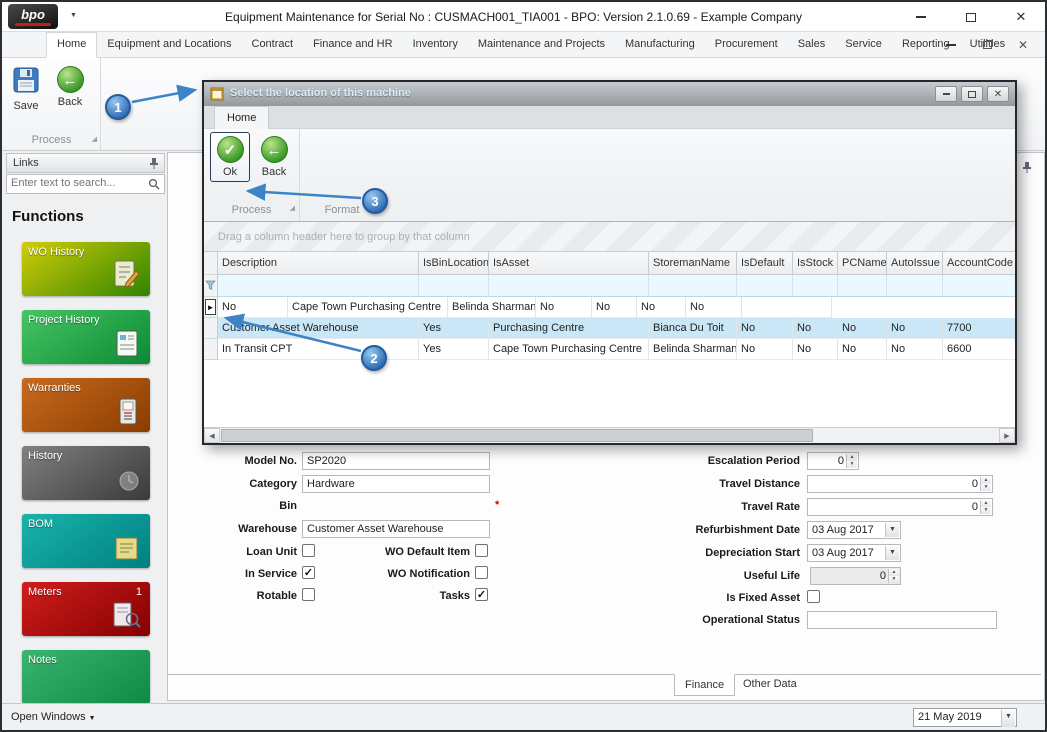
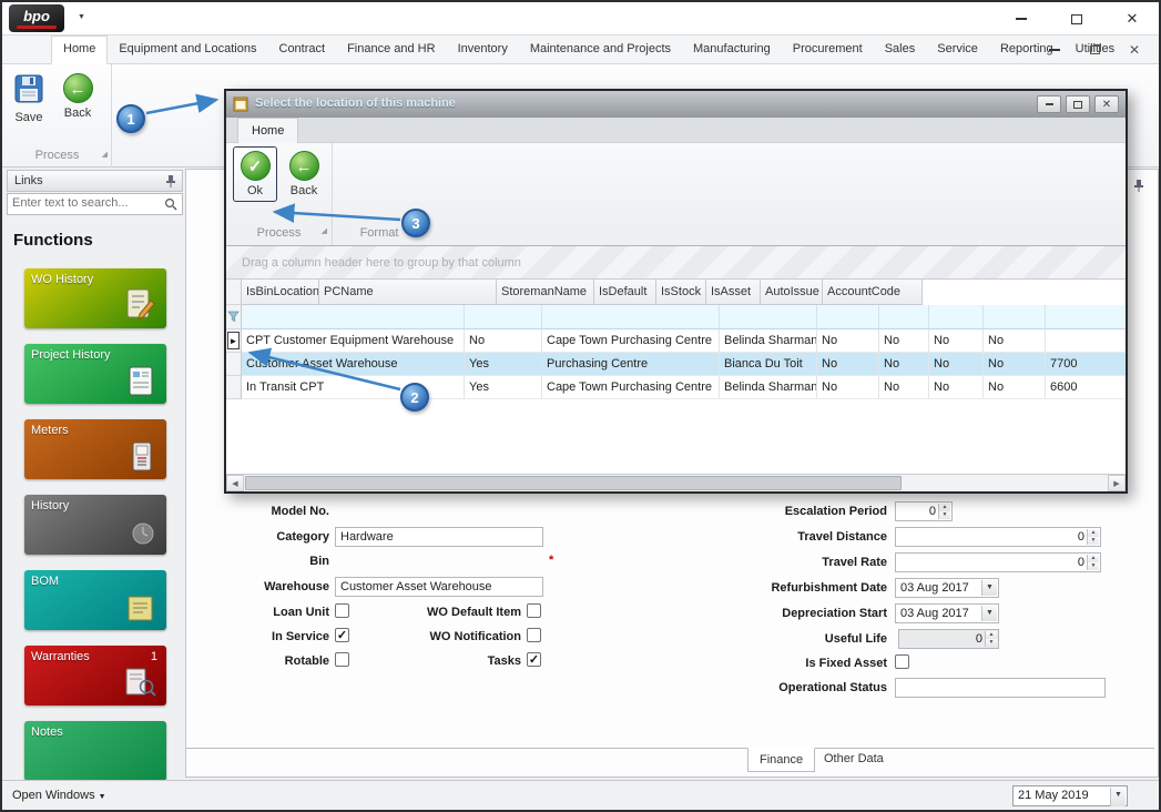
  bpo
- Equipment Maintenance for Serial No : CUSMACH001_TIA001 - BPO: Version 2.1.0.69 - Example Company
  ✕
  Home Equipment and Locations Contract Finance and HR Inventory Maintenance and Projects Manufacturing Procurement Sales Service Reportin Utilities
  ✕
  Save
  ←
  Back
  Process
  Links
  Enter text to search...
  Functions
  WO History
  Project History
- Warranties
+ Meters
  History
  BOM
- Meters
+ Warranties
  1
  Notes
  Model No.
- SP2020
  Category
  Hardware
  Bin
  *
  Warehouse
  Customer Asset Warehouse
  Loan Unit
  WO Default Item
  In Service
  WO Notification
  Rotable
  Tasks
  Escalation Period
  0
  Travel Distance
  0
  Travel Rate
  0
  Refurbishment Date
  03 Aug 2017
  Depreciation Start
  03 Aug 2017
  Useful Life
  0
  Is Fixed Asset
  Operational Status
  Finance
  Other Data
  Open Windows
  21 May 2019
  Select the location of this machine
  ✕
  Home
  ✓
  Ok
  ←
  Back
  Process
  Format
  Drag a column header here to group by that column
- Description
  IsBinLocation
- IsAsset
+ PCName
  StoremanName
  IsDefault
  IsStock
- PCName
+ IsAsset
  AutoIssue
  AccountCode
  ►
+ CPT Customer Equipment Warehouse
  No
  Cape Town Purchasing Centre
  Belinda Sharman
  No
  No
  No
  No
  Custom Asset Warehouse
  Yes
  Purchasing Centre
  Bianca Du Toit
  No
  No
  No
  No
  7700
  In Transit CPT
  Yes
  Cape Town Purchasing Centre
  Belinda Sharman
  No
  No
  No
  No
  6600
  1
  3
  2
